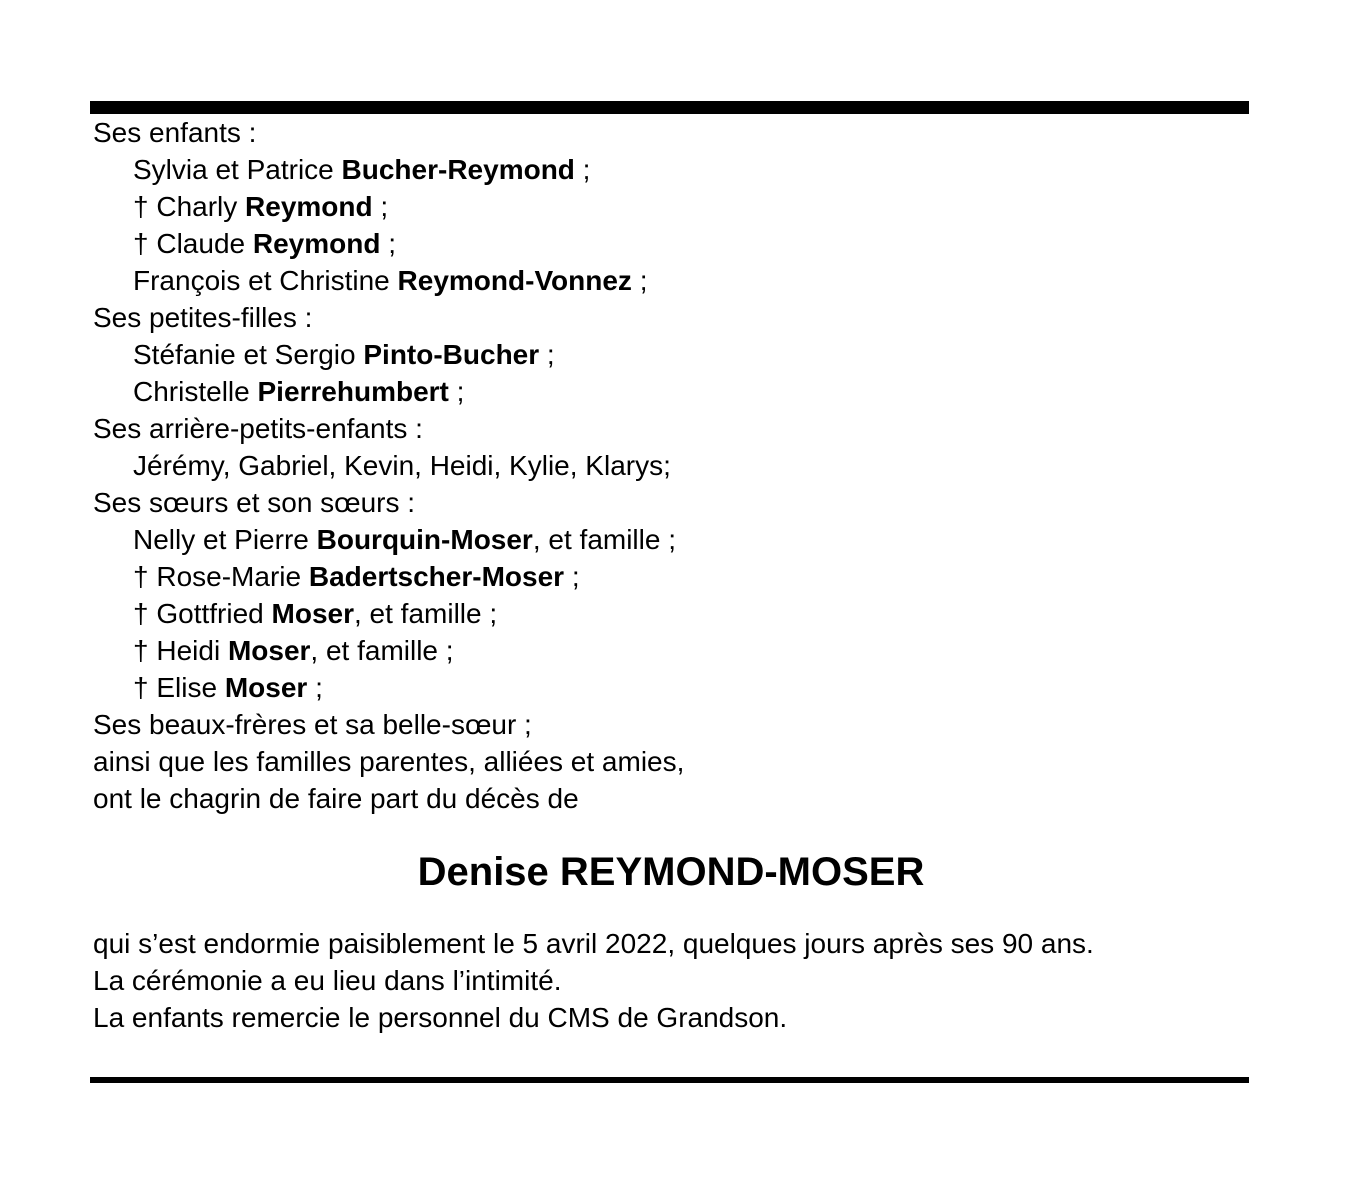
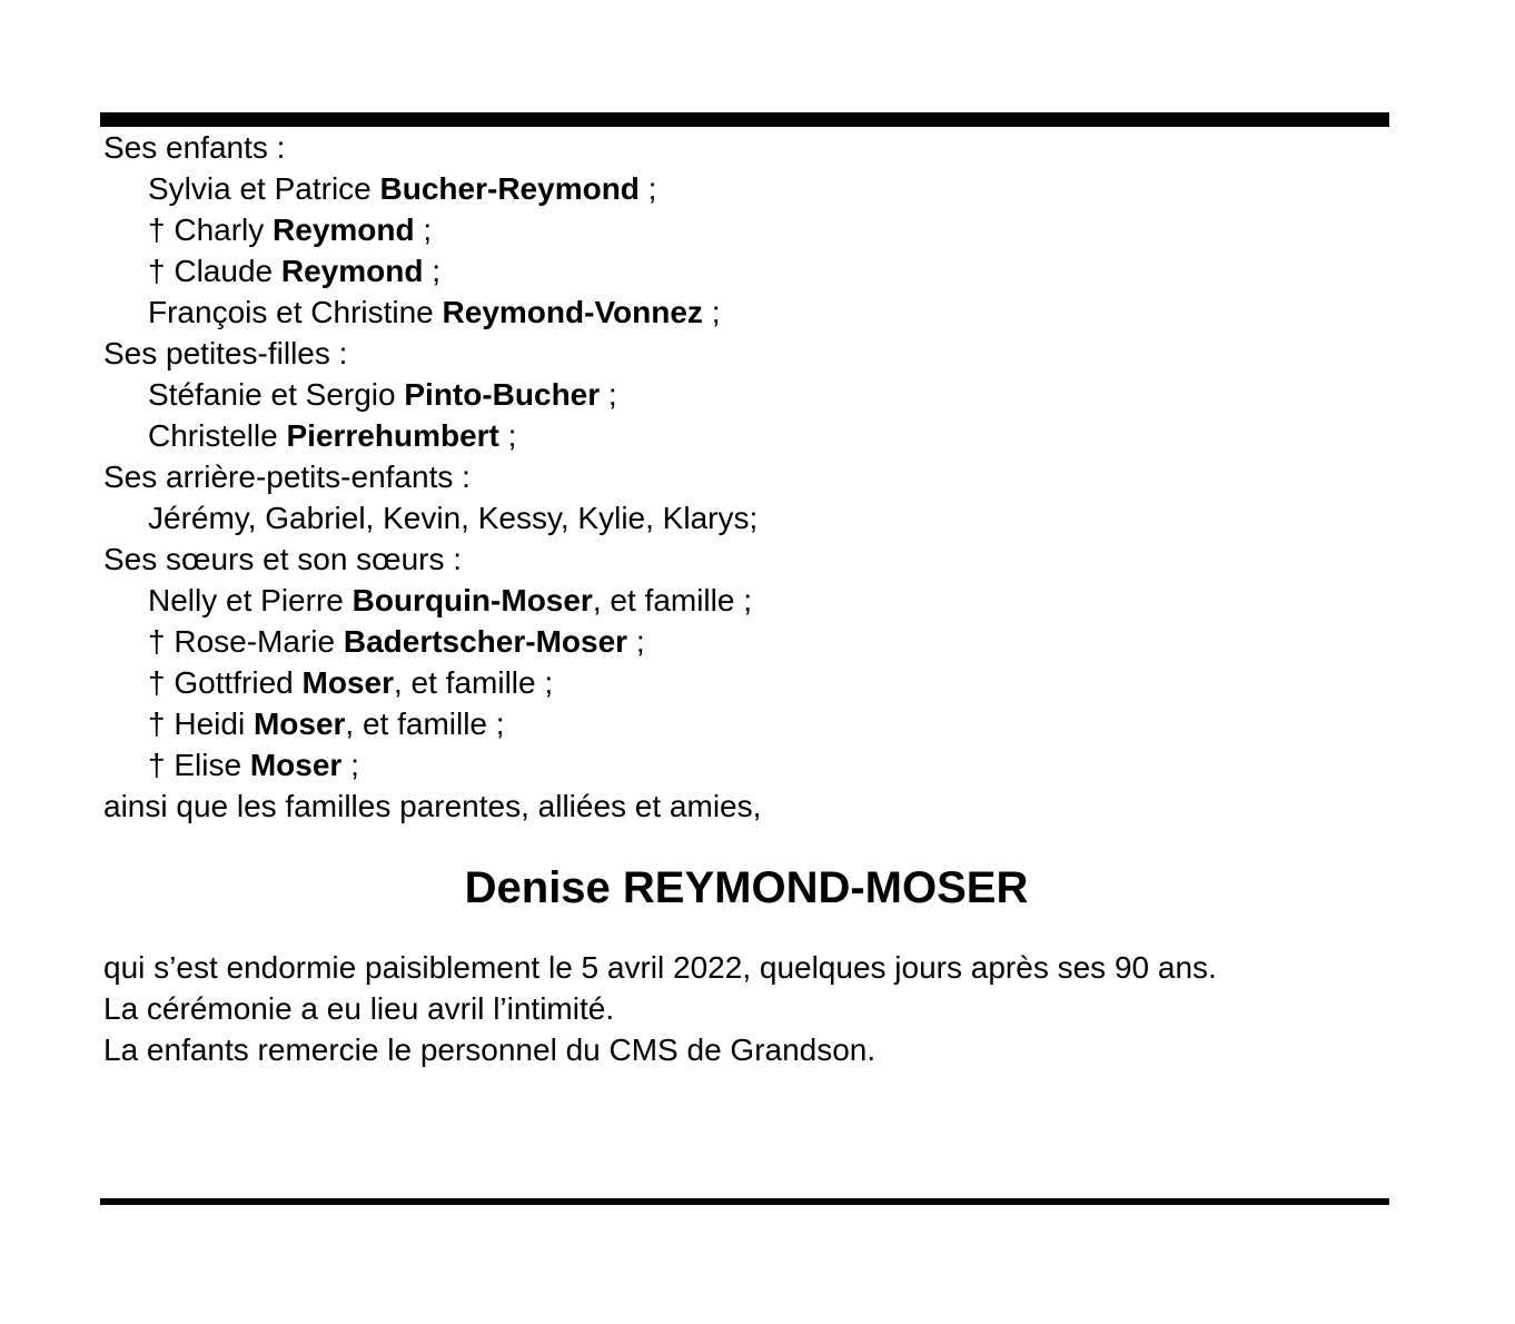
  Ses enfants :
  Sylvia et Patrice Bucher-Reymond ;
  † Charly Reymond ;
  † Claude Reymond ;
  François et Christine Reymond-Vonnez ;
  Ses petites-filles :
  Stéfanie et Sergio Pinto-Bucher ;
  Christelle Pierrehumbert ;
  Ses arrière-petits-enfants :
- Jérémy, Gabriel, Kevin, Heidi, Kylie, Klarys;
+ Jérémy, Gabriel, Kevin, Kessy, Kylie, Klarys;
  Ses sœurs et son sœurs :
  Nelly et Pierre Bourquin-Moser, et famille ;
  † Rose-Marie Badertscher-Moser ;
  † Gottfried Moser, et famille ;
  † Heidi Moser, et famille ;
  † Elise Moser ;
- Ses beaux-frères et sa belle-sœur ;
  ainsi que les familles parentes, alliées et amies,
- ont le chagrin de faire part du décès de
  Denise REYMOND-MOSER
  qui s’est endormie paisiblement le 5 avril 2022, quelques jours après ses 90 ans.
- La cérémonie a eu lieu dans l’intimité.
+ La cérémonie a eu lieu avril l’intimité.
  La enfants remercie le personnel du CMS de Grandson.
